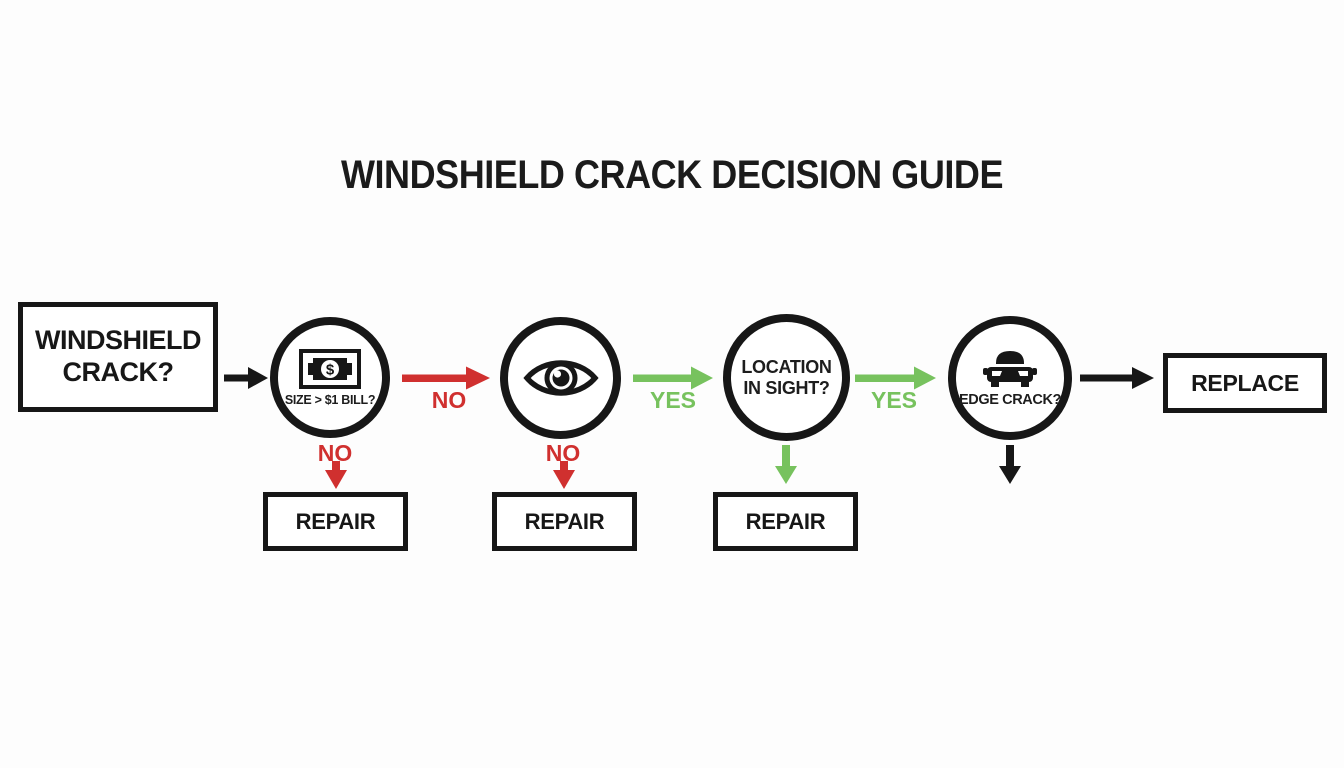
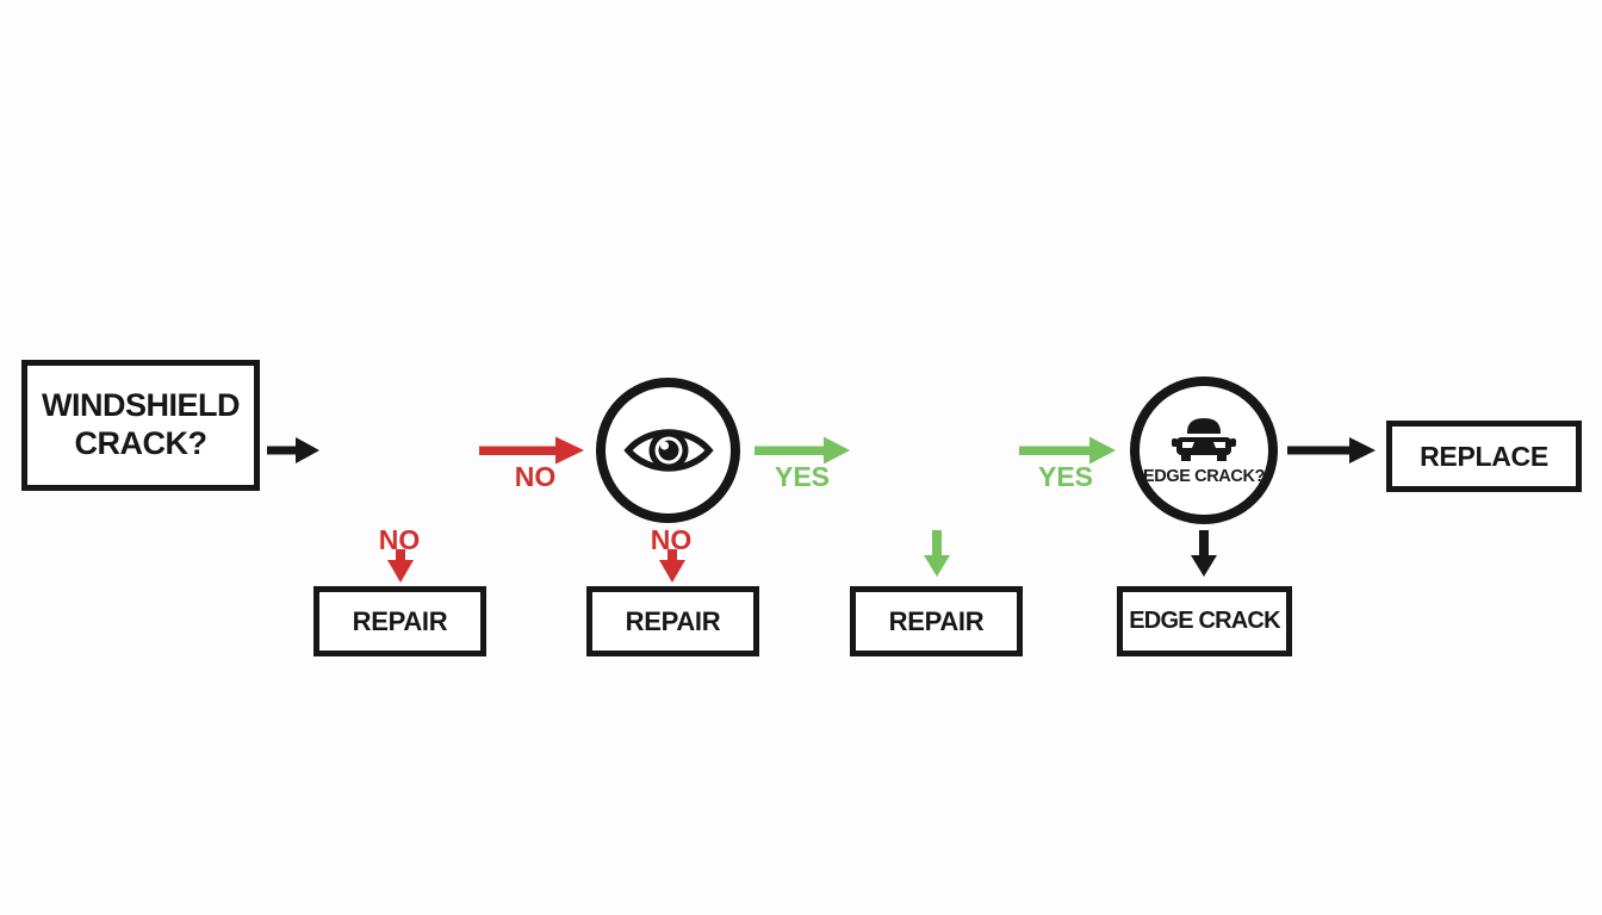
- WINDSHIELD CRACK DECISION GUIDE
  WINDSHIELD
  CRACK?
- $
- SIZE > $1 BILL?
  NO
  YES
- LOCATION
- IN SIGHT?
  YES
  EDGE CRACK?
  REPLACE
  NO
  REPAIR
  NO
  REPAIR
  REPAIR
+ EDGE CRACK
